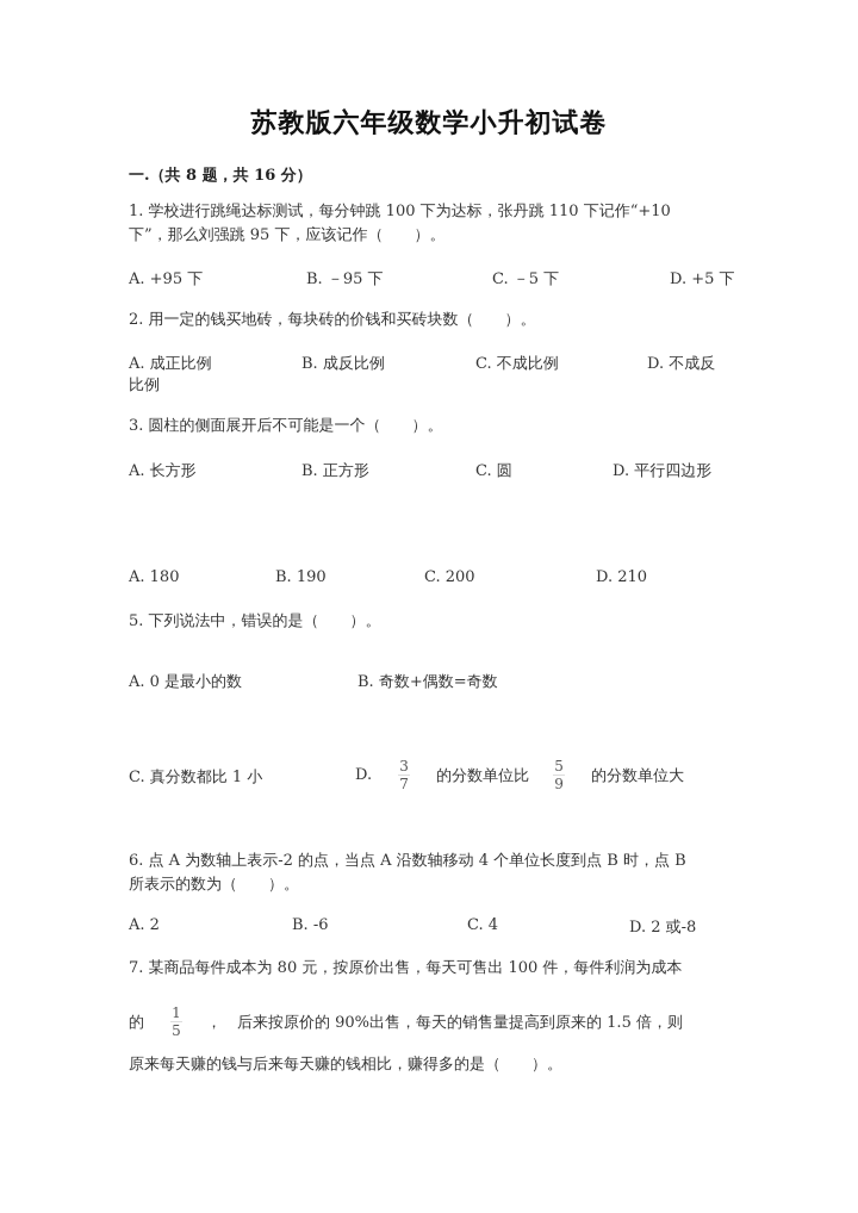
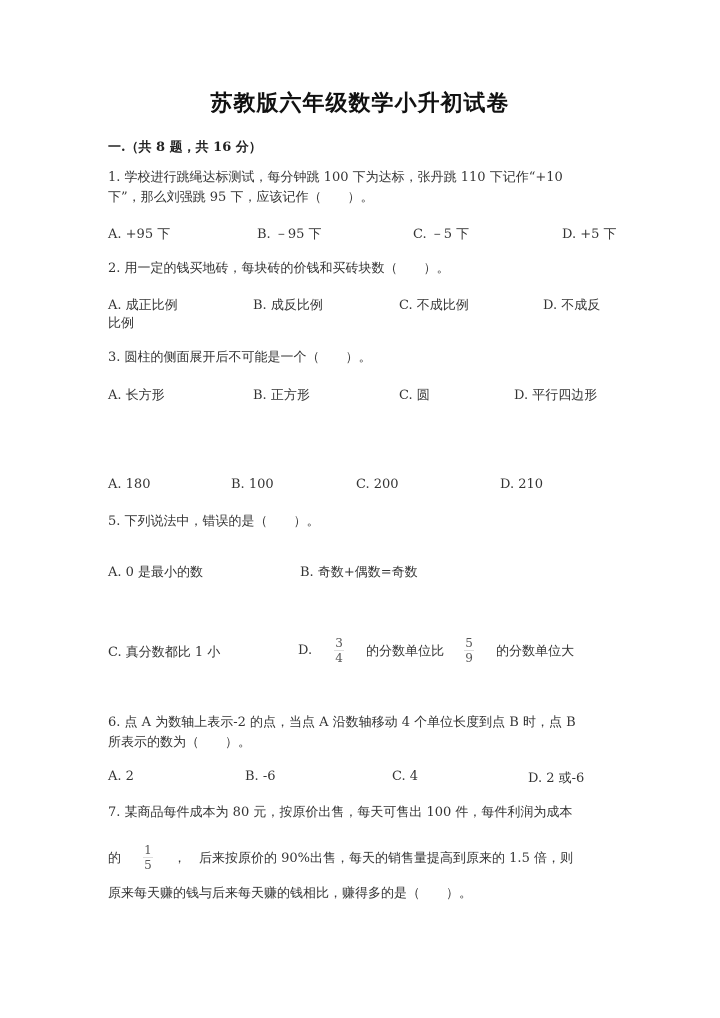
  苏教版六年级数学小升初试卷
  一.（共 8 题，共 16 分）
  1. 学校进行跳绳达标测试，每分钟跳 100 下为达标，张丹跳 110 下记作“+10
  下”，那么刘强跳 95 下，应该记作（ ）。
  A. +95 下
  B. －95 下
  C. －5 下
  D. +5 下
  2. 用一定的钱买地砖，每块砖的价钱和买砖块数（ ）。
  A. 成正比例
  B. 成反比例
  C. 不成比例
  D. 不成反
  比例
  3. 圆柱的侧面展开后不可能是一个（ ）。
  A. 长方形
  B. 正方形
  C. 圆
  D. 平行四边形
  A. 180
- B. 190
+ B. 100
  C. 200
  D. 210
  5. 下列说法中，错误的是（ ）。
  A. 0 是最小的数
  B. 奇数+偶数=奇数
  C. 真分数都比 1 小
  D.
  3
- 7
+ 4
  的分数单位比
  5
  9
  的分数单位大
  6. 点 A 为数轴上表示-2 的点，当点 A 沿数轴移动 4 个单位长度到点 B 时，点 B
  所表示的数为（ ）。
  A. 2
  B. -6
  C. 4
- D. 2 或-8
+ D. 2 或-6
  7. 某商品每件成本为 80 元，按原价出售，每天可售出 100 件，每件利润为成本
  的
  1
  5
  ， 后来按原价的 90%出售，每天的销售量提高到原来的 1.5 倍，则
  原来每天赚的钱与后来每天赚的钱相比，赚得多的是（ ）。
